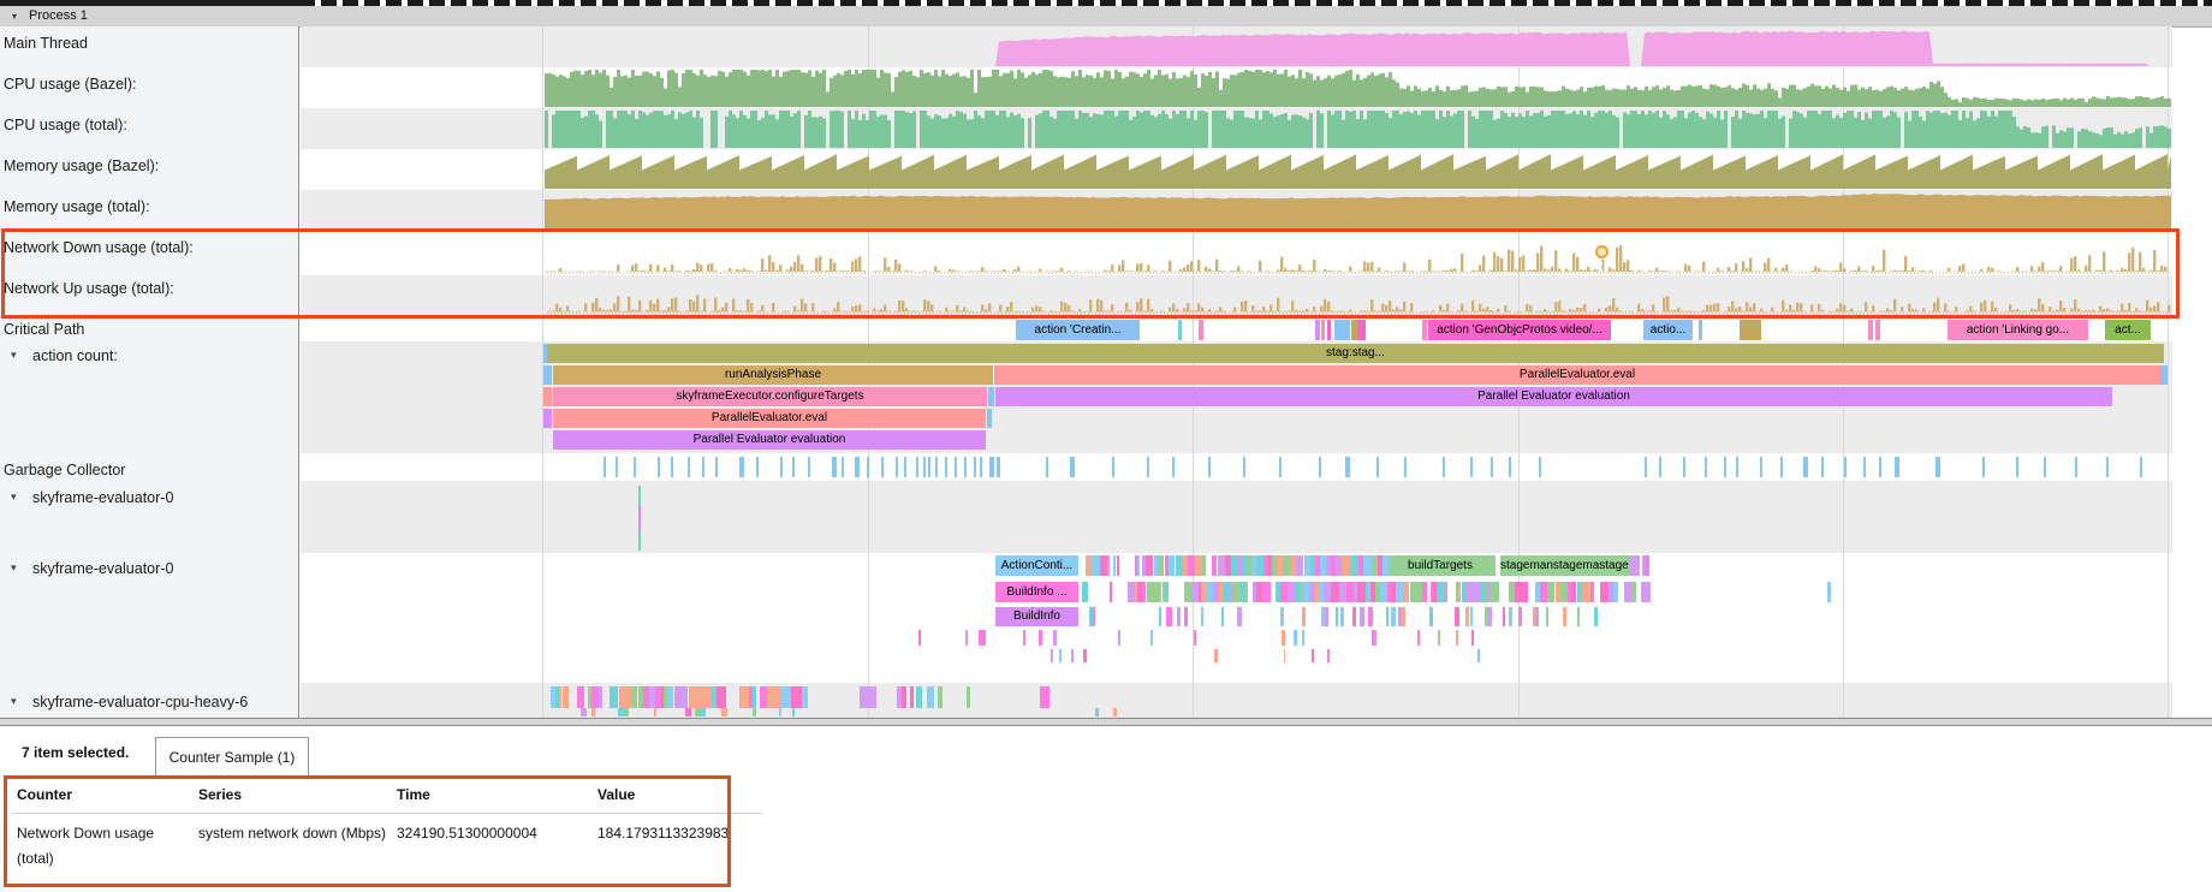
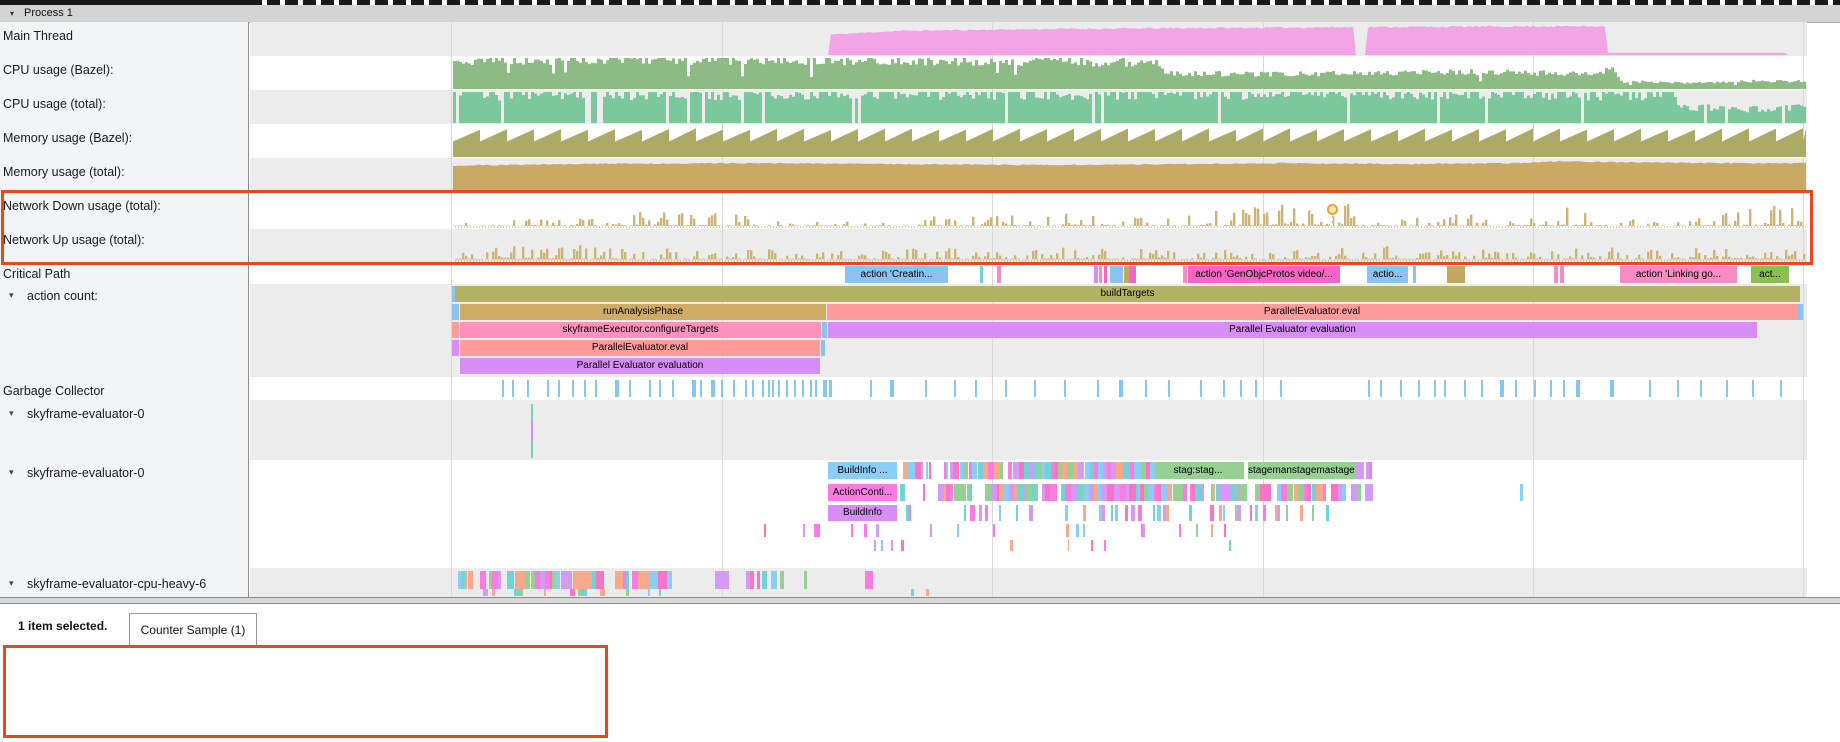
  ▾
  Process 1
  action 'Creatin...
  action 'GenObjcProtos video/...
  actio...
  action 'Linking go...
  act...
- stag:stag...
+ buildTargets
  runAnalysisPhase
  ParallelEvaluator.eval
  skyframeExecutor.configureTargets
  Parallel Evaluator evaluation
  ParallelEvaluator.eval
  Parallel Evaluator evaluation
- ActionConti...
+ BuildInfo ...
- buildTargets
+ stag:stag...
- BuildInfo ...
+ ActionConti...
  BuildInfo
  Main Thread
  CPU usage (Bazel):
  CPU usage (total):
  Memory usage (Bazel):
  Memory usage (total):
  Network Down usage (total):
  Network Up usage (total):
  Critical Path
  ▾
  action count:
  Garbage Collector
  ▾
  skyframe-evaluator-0
  ▾
  skyframe-evaluator-0
  ▾
  skyframe-evaluator-cpu-heavy-6
- 7 item selected.
+ 1 item selected.
  Counter Sample (1)
- Counter	Series	Time	Value
- Network Down usage (total)	system network down (Mbps)	324190.51300000004	184.1793113323983
